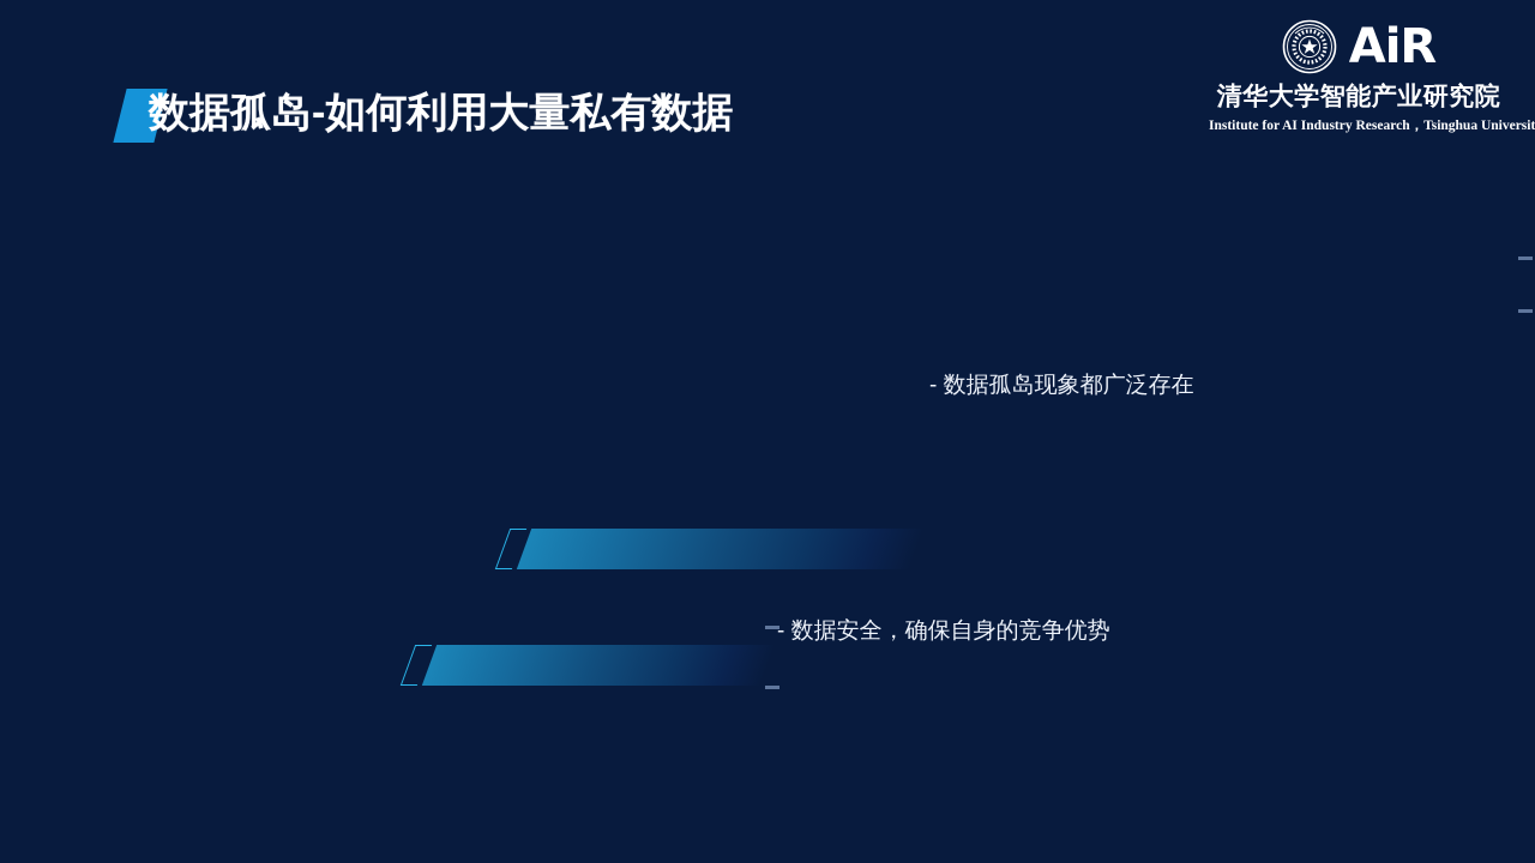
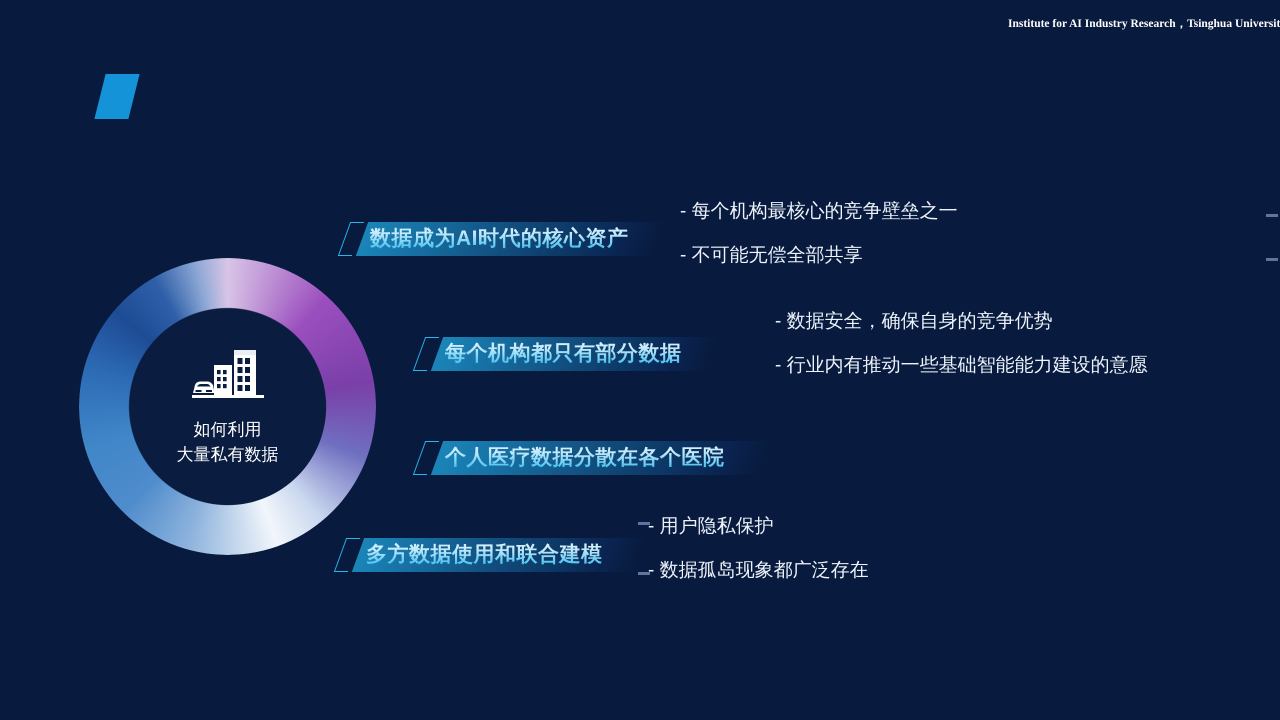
- 数据孤岛-如何利用大量私有数据
- AiR
- 清华大学智能产业研究院
  Institute for AI Industry Research，Tsinghua Universit
+ 如何利用
+ 大量私有数据
+ 数据成为AI时代的核心资产
+ - 每个机构最核心的竞争壁垒之一
+ - 不可能无偿全部共享
+ 每个机构都只有部分数据
- - 数据孤岛现象都广泛存在
+ - 数据安全，确保自身的竞争优势
+ - 行业内有推动一些基础智能能力建设的意愿
+ 个人医疗数据分散在各个医院
+ 多方数据使用和联合建模
+ - 用户隐私保护
- - 数据安全，确保自身的竞争优势
+ - 数据孤岛现象都广泛存在
